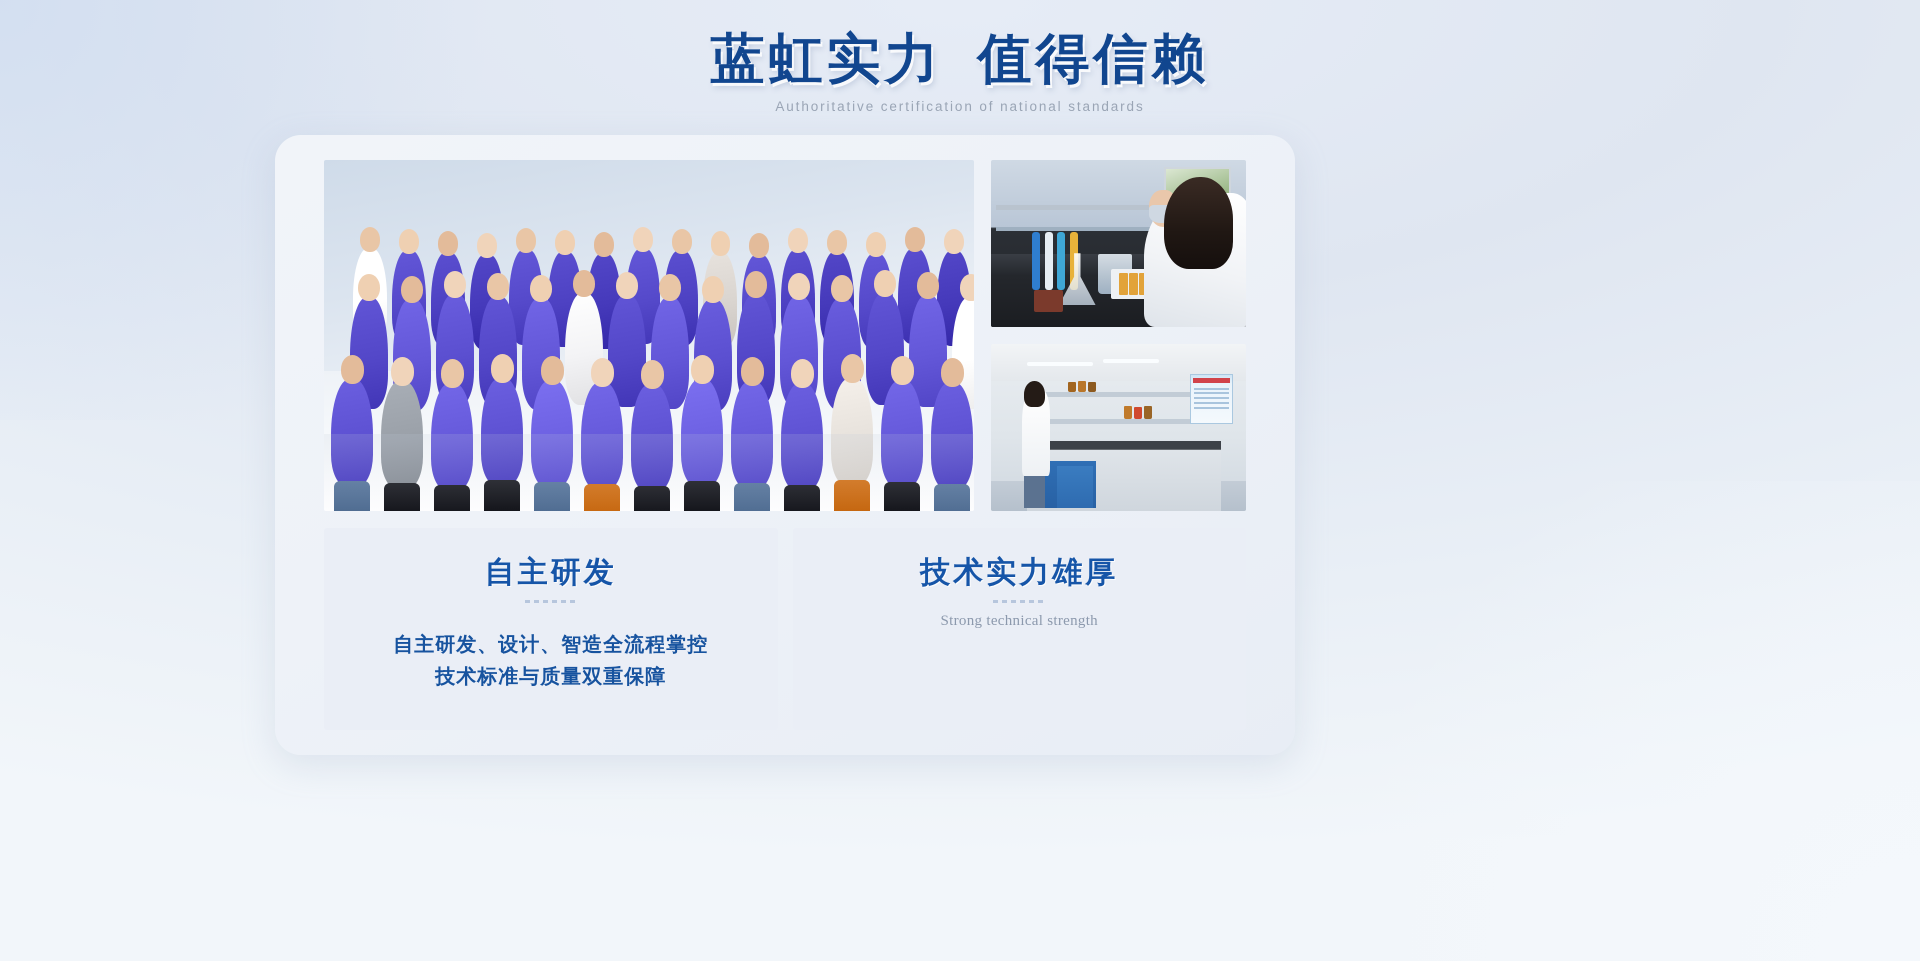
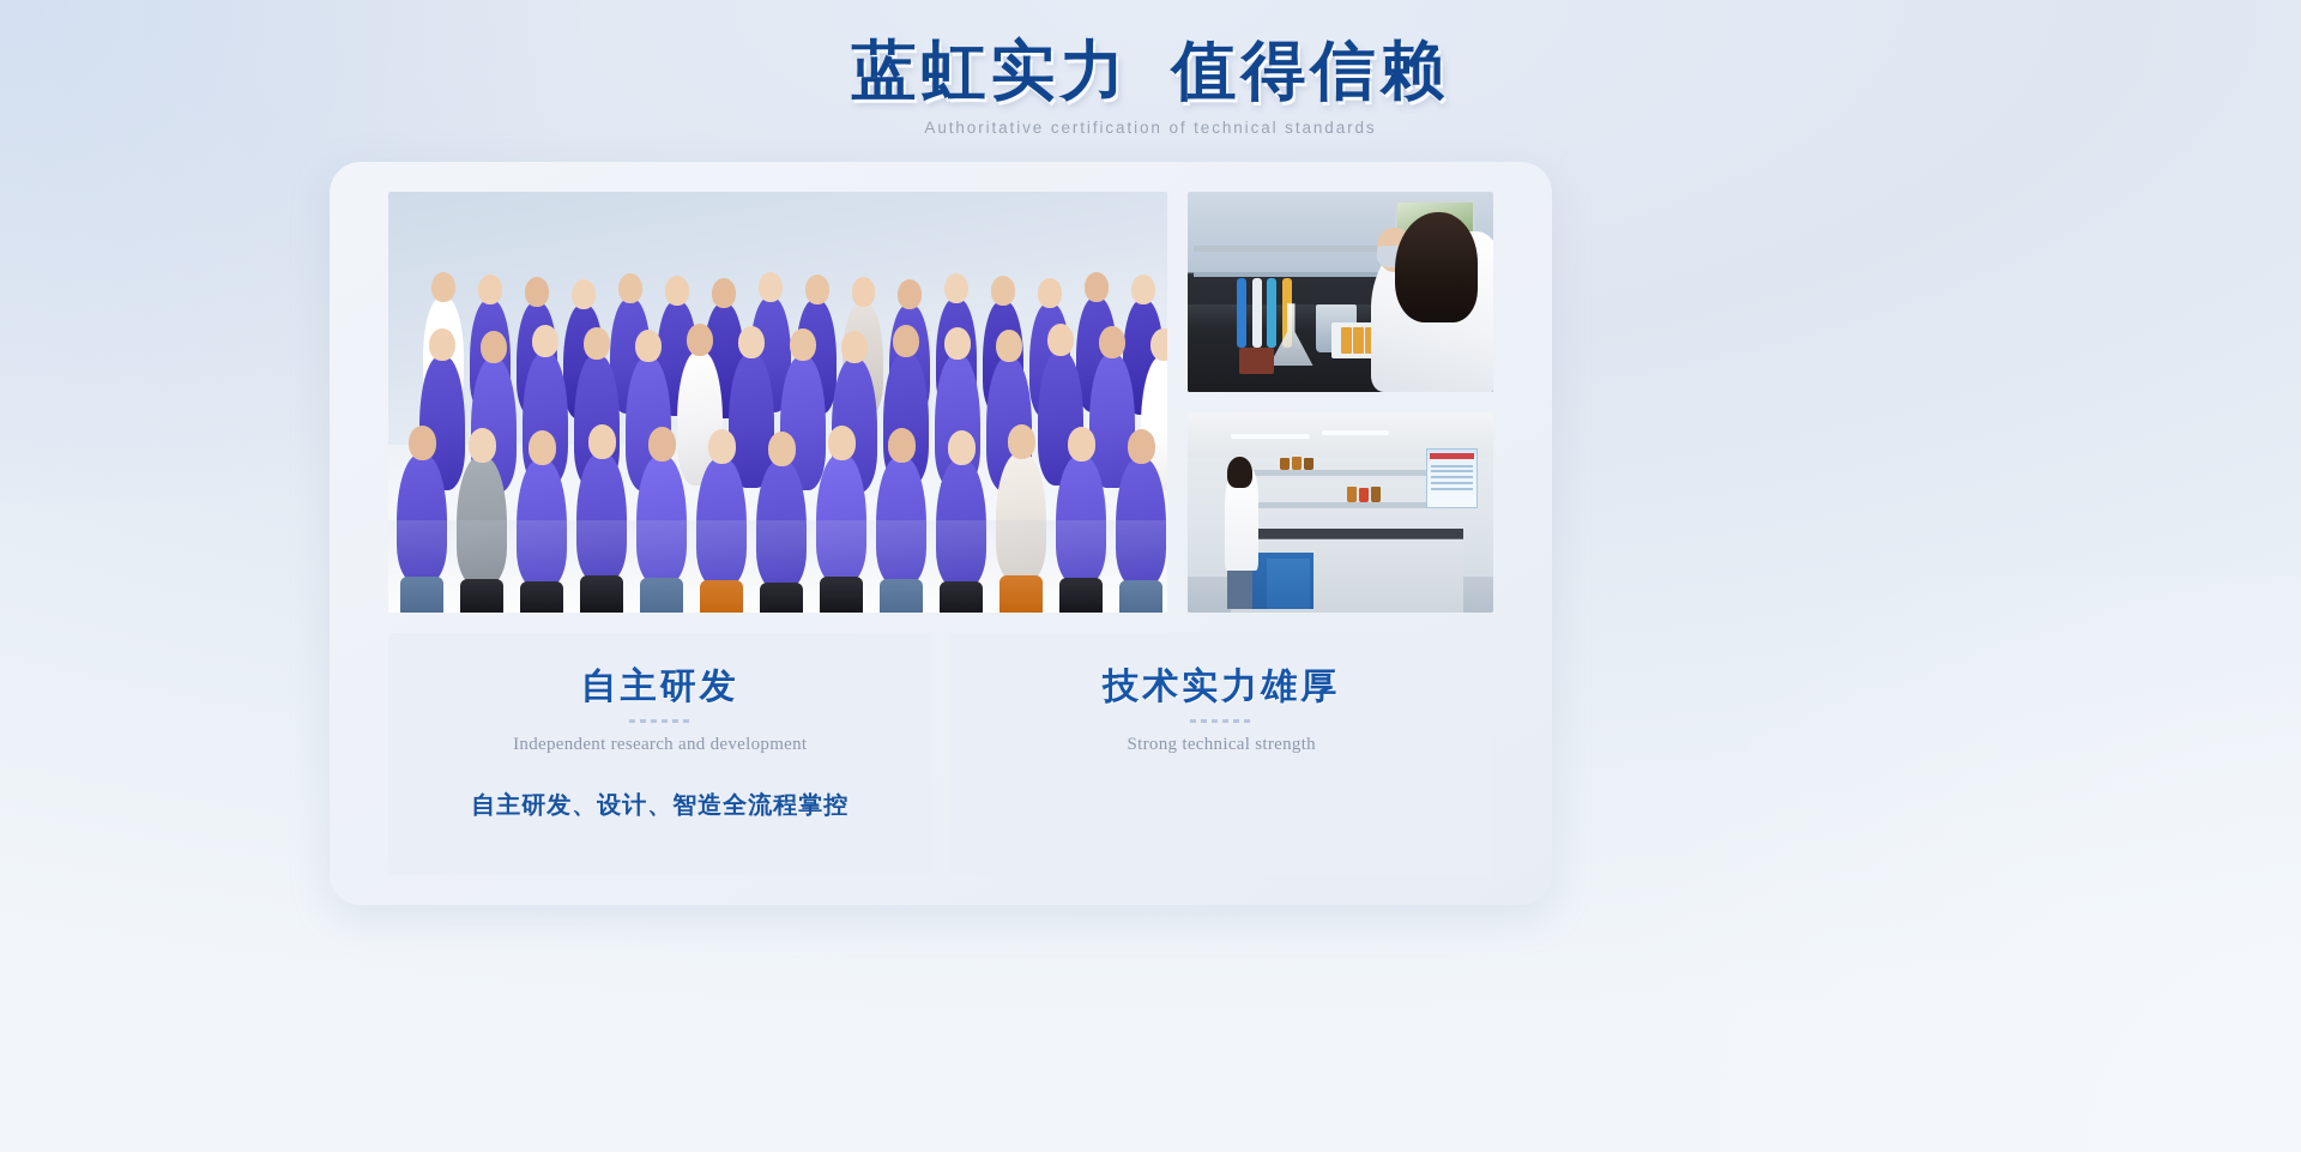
  蓝虹实力 值得信赖
- Authoritative certification of national standards
+ Authoritative certification of technical standards
  自主研发
+ Independent research and development
  自主研发、设计、智造全流程掌控
- 技术标准与质量双重保障
  技术实力雄厚
  Strong technical strength
